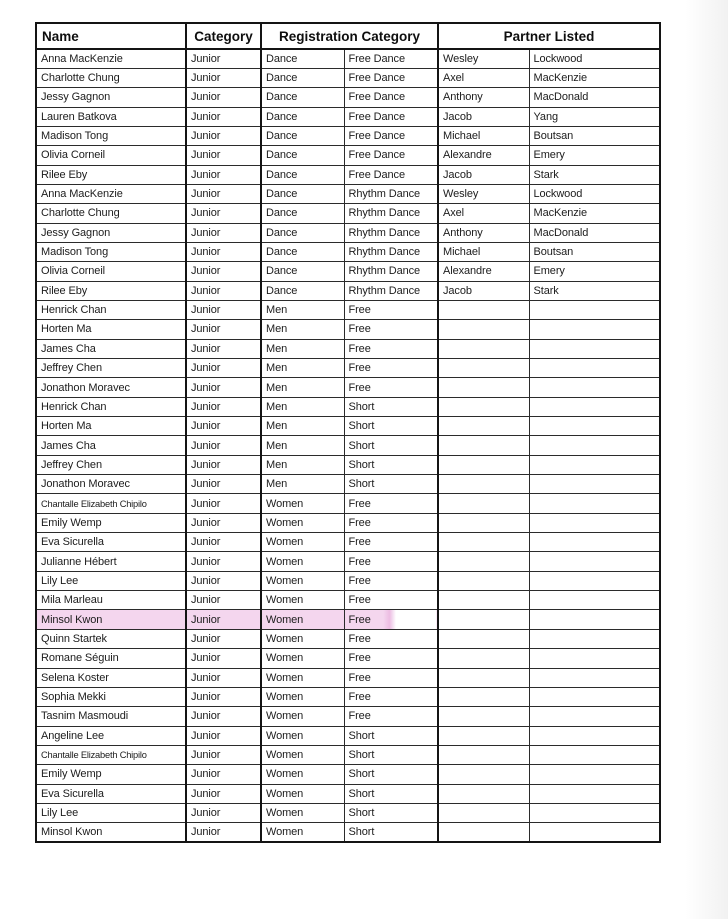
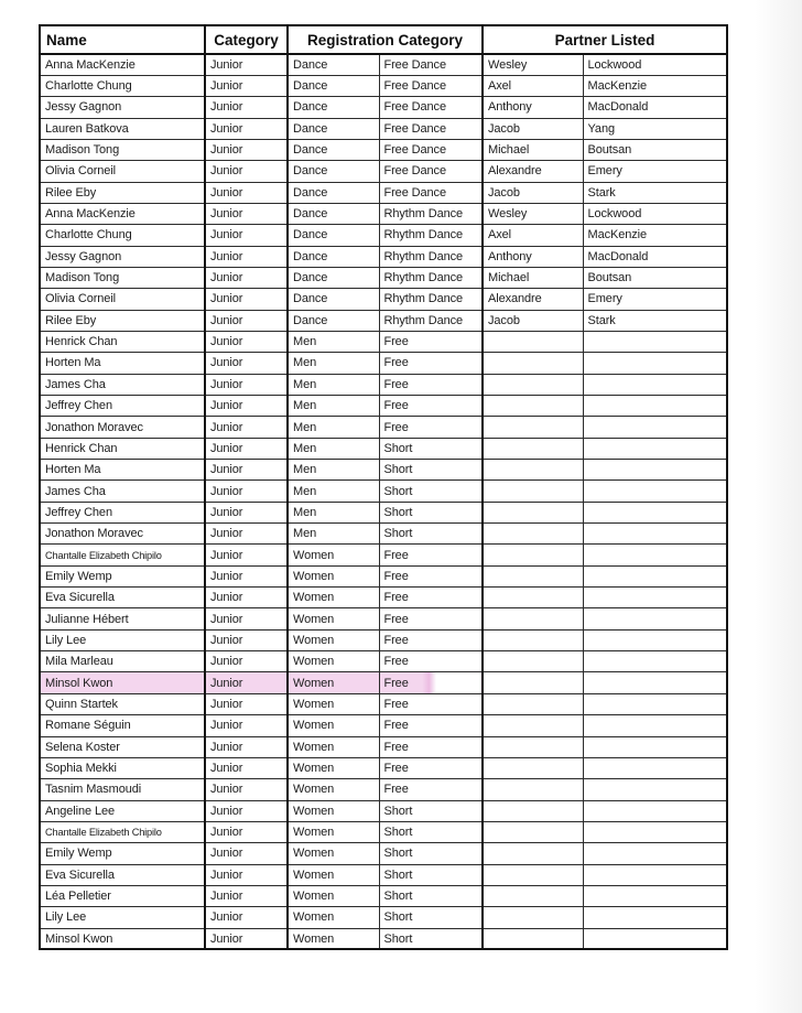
  Name	Category	Registration Category	Partner Listed
  Anna MacKenzie	Junior	Dance	Free Dance	Wesley	Lockwood
  Charlotte Chung	Junior	Dance	Free Dance	Axel	MacKenzie
  Jessy Gagnon	Junior	Dance	Free Dance	Anthony	MacDonald
  Lauren Batkova	Junior	Dance	Free Dance	Jacob	Yang
  Madison Tong	Junior	Dance	Free Dance	Michael	Boutsan
  Olivia Corneil	Junior	Dance	Free Dance	Alexandre	Emery
  Rilee Eby	Junior	Dance	Free Dance	Jacob	Stark
  Anna MacKenzie	Junior	Dance	Rhythm Dance	Wesley	Lockwood
  Charlotte Chung	Junior	Dance	Rhythm Dance	Axel	MacKenzie
  Jessy Gagnon	Junior	Dance	Rhythm Dance	Anthony	MacDonald
  Madison Tong	Junior	Dance	Rhythm Dance	Michael	Boutsan
  Olivia Corneil	Junior	Dance	Rhythm Dance	Alexandre	Emery
  Rilee Eby	Junior	Dance	Rhythm Dance	Jacob	Stark
  Henrick Chan	Junior	Men	Free
  Horten Ma	Junior	Men	Free
  James Cha	Junior	Men	Free
  Jeffrey Chen	Junior	Men	Free
  Jonathon Moravec	Junior	Men	Free
  Henrick Chan	Junior	Men	Short
  Horten Ma	Junior	Men	Short
  James Cha	Junior	Men	Short
  Jeffrey Chen	Junior	Men	Short
  Jonathon Moravec	Junior	Men	Short
  Chantalle Elizabeth Chipilo	Junior	Women	Free
  Emily Wemp	Junior	Women	Free
  Eva Sicurella	Junior	Women	Free
  Julianne Hébert	Junior	Women	Free
  Lily Lee	Junior	Women	Free
  Mila Marleau	Junior	Women	Free
  Minsol Kwon	Junior	Women	Free
  Quinn Startek	Junior	Women	Free
  Romane Séguin	Junior	Women	Free
  Selena Koster	Junior	Women	Free
  Sophia Mekki	Junior	Women	Free
  Tasnim Masmoudi	Junior	Women	Free
  Angeline Lee	Junior	Women	Short
  Chantalle Elizabeth Chipilo	Junior	Women	Short
  Emily Wemp	Junior	Women	Short
  Eva Sicurella	Junior	Women	Short
+ Léa Pelletier	Junior	Women	Short
  Lily Lee	Junior	Women	Short
  Minsol Kwon	Junior	Women	Short
